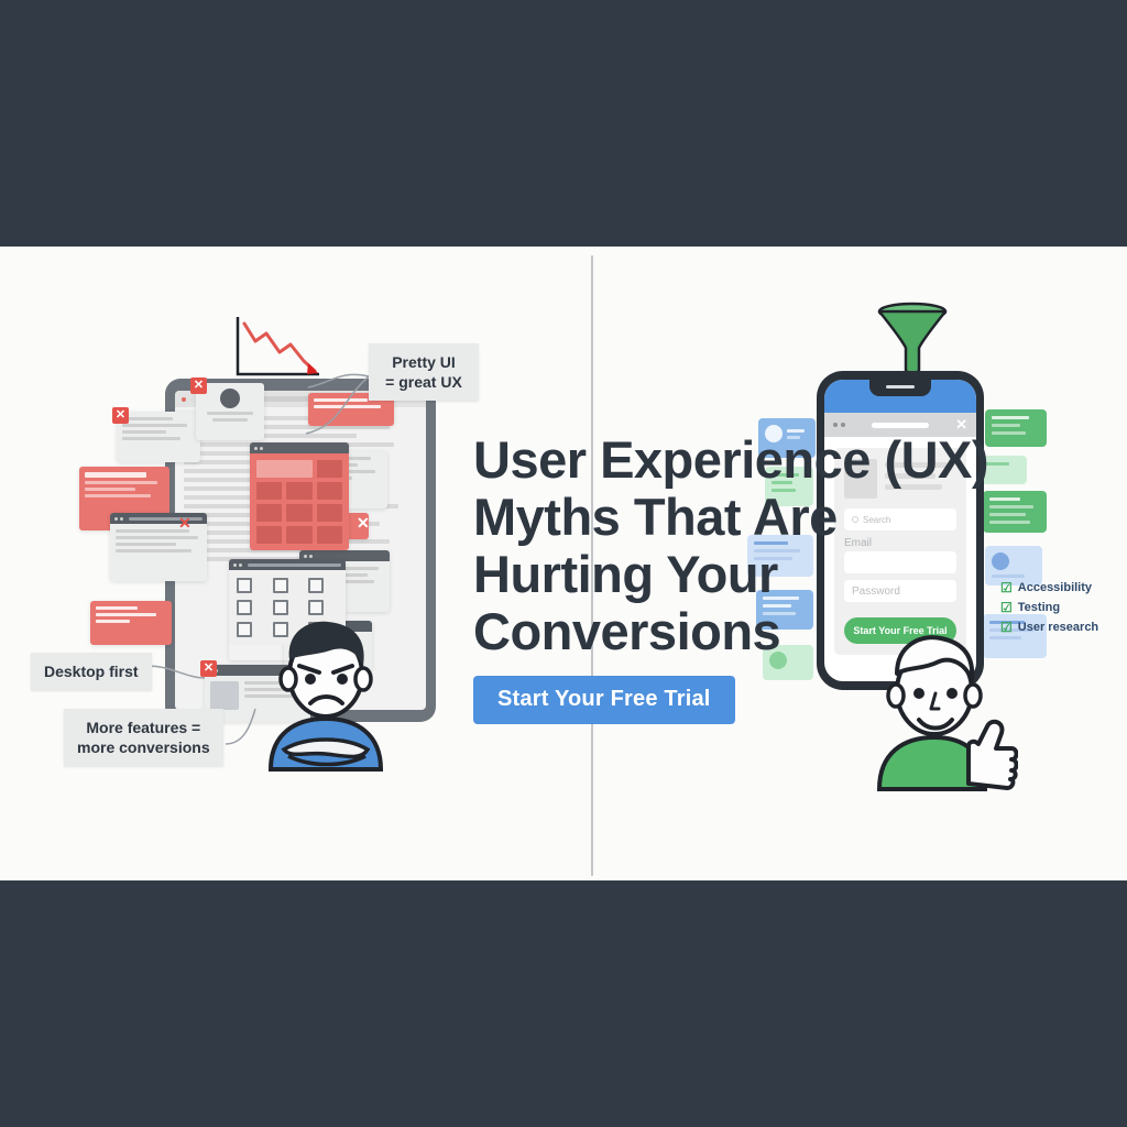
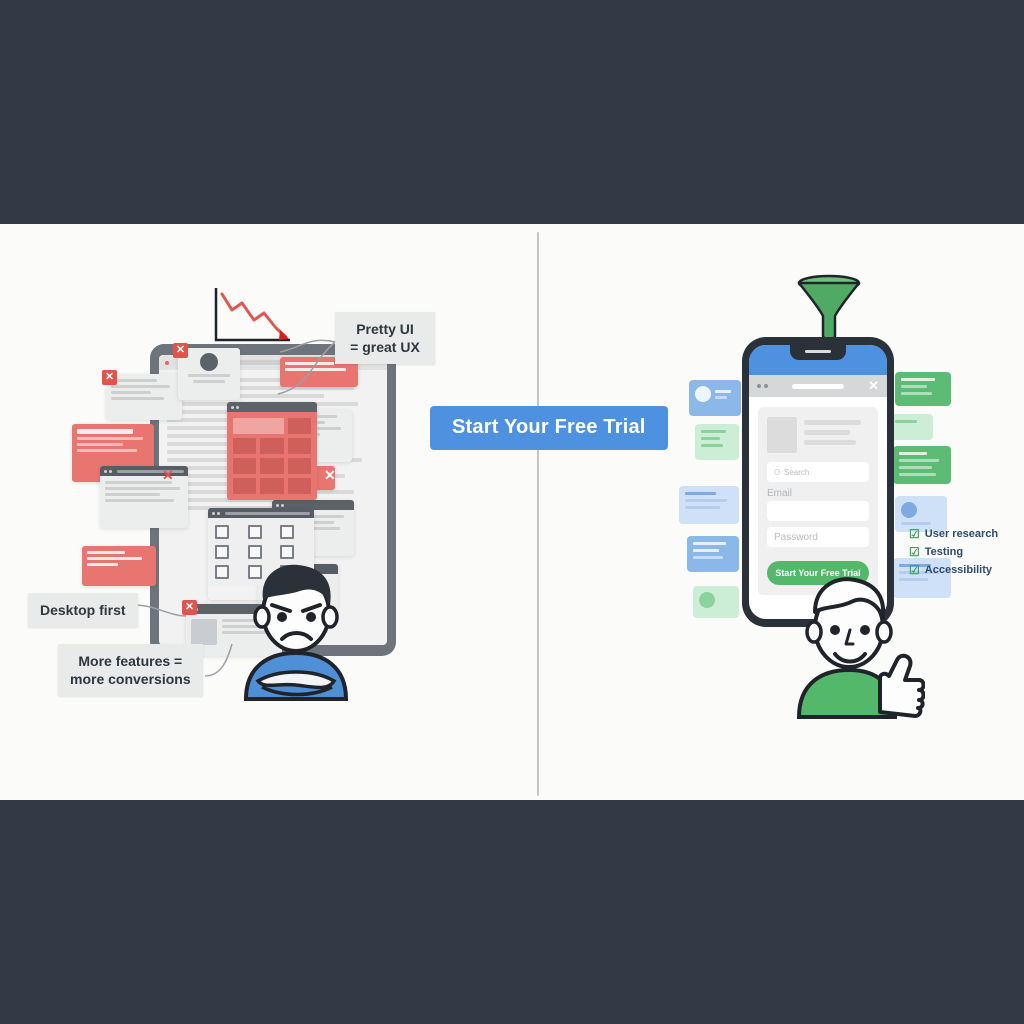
  ✕
  ✕
  ✕
  ✕
  ✕
  Pretty UI
  = great UX
  Desktop first
  More features =
  more conversions
  ✕
  Search
  Email
  Password
  Start Your Free Trial
  ☑
- Accessibility
+ User research
  ☑
  Testing
  ☑
- User research
+ Accessibility
- User Experience (UX)
- Myths That Are
- Hurting Your
- Conversions
  Start Your Free Trial
